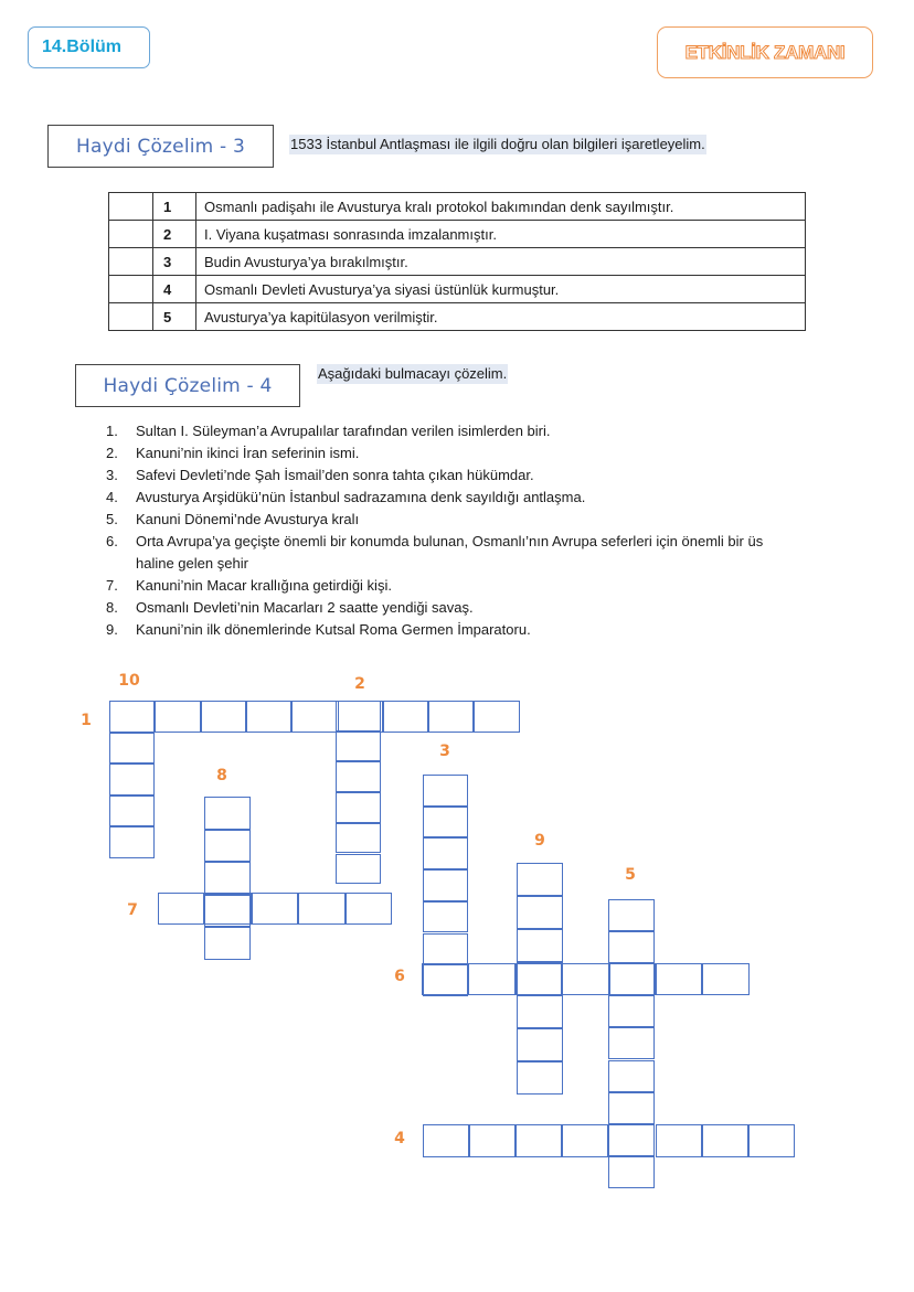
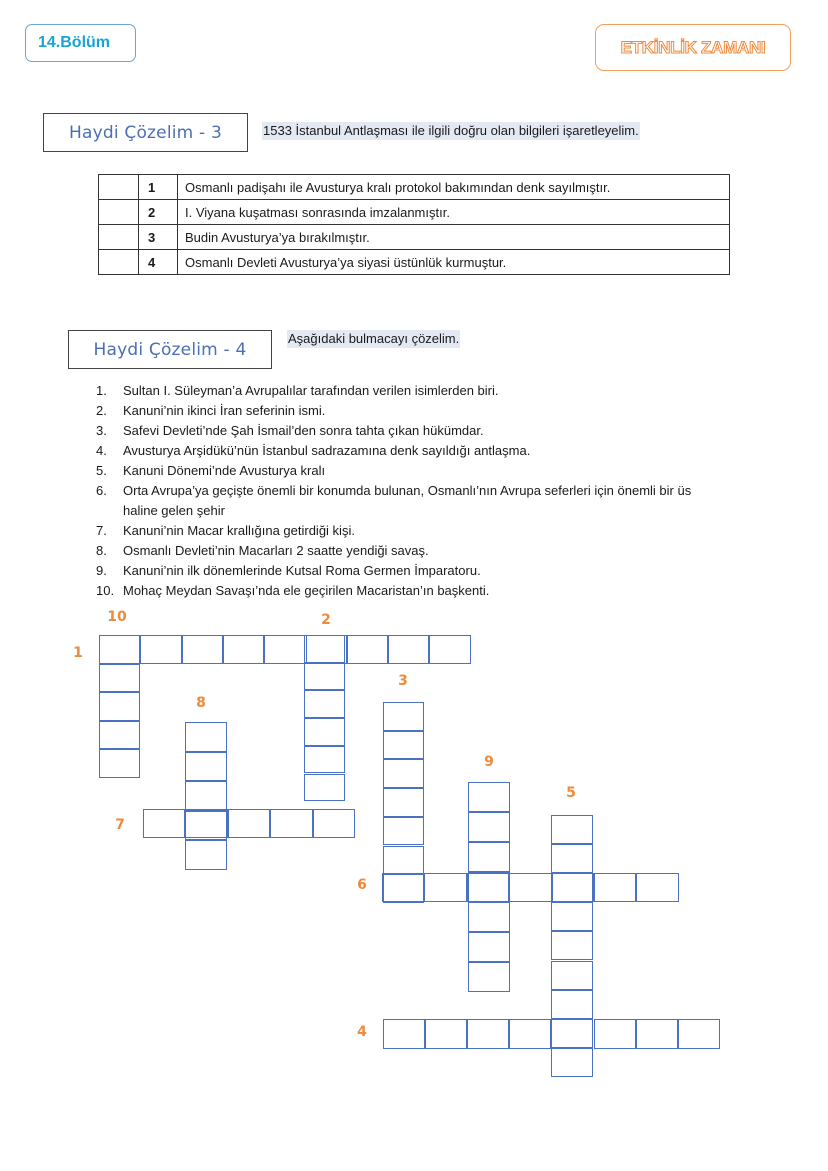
  14.Bölüm
  ETKİNLİK ZAMANI
  Haydi Çözelim - 3
  1533 İstanbul Antlaşması ile ilgili doğru olan bilgileri işaretleyelim.
  	1	Osmanlı padişahı ile Avusturya kralı protokol bakımından denk sayılmıştır.
  	2	I. Viyana kuşatması sonrasında imzalanmıştır.
  	3	Budin Avusturya’ya bırakılmıştır.
  	4	Osmanlı Devleti Avusturya’ya siyasi üstünlük kurmuştur.
- 	5	Avusturya’ya kapitülasyon verilmiştir.
  Haydi Çözelim - 4
  Aşağıdaki bulmacayı çözelim.
  1.
  Sultan I. Süleyman’a Avrupalılar tarafından verilen isimlerden biri.
  2.
  Kanuni’nin ikinci İran seferinin ismi.
  3.
  Safevi Devleti’nde Şah İsmail’den sonra tahta çıkan hükümdar.
  4.
  Avusturya Arşidükü’nün İstanbul sadrazamına denk sayıldığı antlaşma.
  5.
  Kanuni Dönemi’nde Avusturya kralı
  6.
  Orta Avrupa’ya geçişte önemli bir konumda bulunan, Osmanlı’nın Avrupa seferleri için önemli bir üs haline gelen şehir
  7.
  Kanuni’nin Macar krallığına getirdiği kişi.
  8.
  Osmanlı Devleti’nin Macarları 2 saatte yendiği savaş.
  9.
  Kanuni’nin ilk dönemlerinde Kutsal Roma Germen İmparatoru.
+ 10.
+ Mohaç Meydan Savaşı’nda ele geçirilen Macaristan’ın başkenti.
  1
  10
  2
  3
  8
  7
  9
  5
  6
  4
